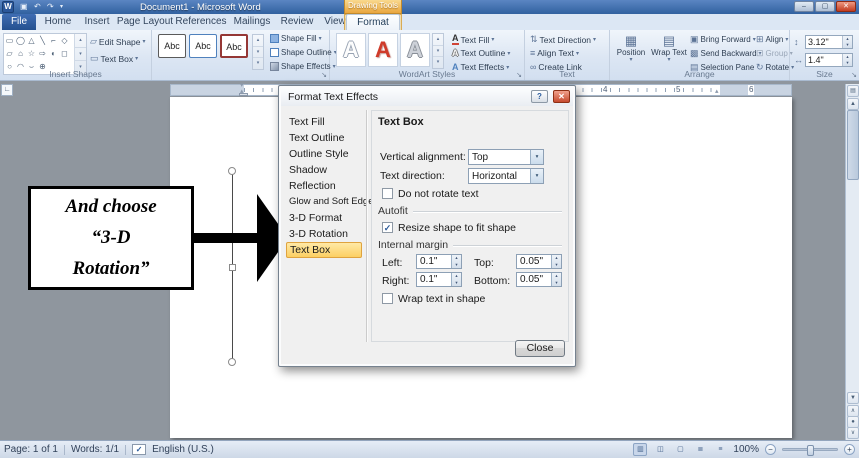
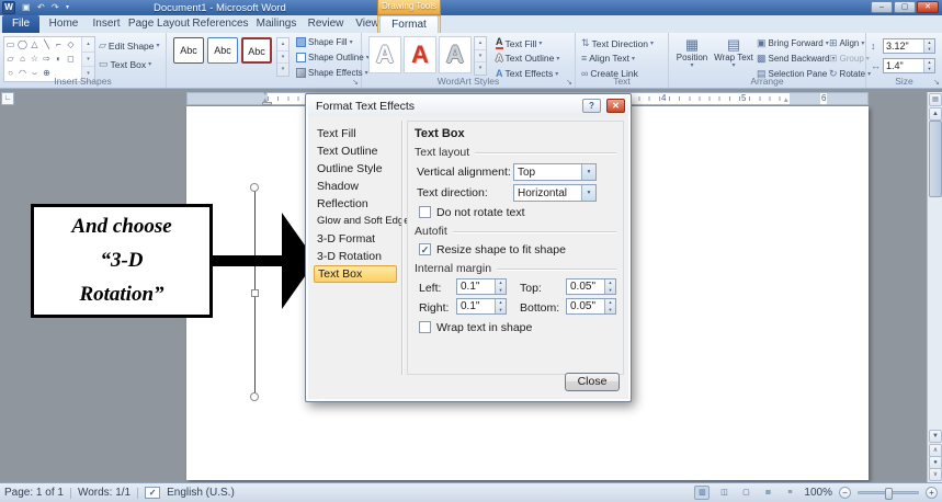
  W
  ▣
  ↶
  ↷
  Document1 - Microsoft Word
  Drawing Tools
  File
  Home
  Insert
  Page Layout
  References
  Mailings
  Review
  View
  Format
  ▭
  ◯
  △
  ╲
  ⌐
  ◇
  ▱
  ⌂
  ☆
  ⇨
  ◐
  ◻
  ○
  ◠
  ⌣
  ⊕
  ▱
  Edit Shape
  ▭
  Text Box
  Insert Shapes
  Abc
  Abc
  Abc
  Shape Fill
  Shape Outline
  Shape Effects
  A
  A
  A
  A
  Text Fill
  A
  Text Outline
  A
  Text Effects
  WordArt Styles
  ⇅
  Text Direction
  ≡
  Align Text
  ∞
  Create Link
  Text
  ▦
  Position
  ▤
  Wrap Text
  ▣
  Bring Forward
  ▩
  Send Backward
  ▤
  Selection Pane
  ⊞
  Align
  ⊡
  Group
  ↻
  Rotate
  Arrange
  ↕
  3.12"
  ↔
  1.4"
  Size
  4
  5
  6
  And choose
  “3-D
  Rotation”
  Format Text Effects
  ?
  ✕
  Text Fill
  Text Outline
  Outline Style
  Shadow
  Reflection
  Glow and Soft Ed
  3-D Format
  3-D Rotation
  Text Box
  Text Box
+ Text layout
  Vertical alignment:
  Top
  Text direction:
  Horizontal
  Do not rotate text
  Autofit
  ✓
  Resize shape to fit shape
  Internal margin
  Left:
  0.1"
  Top:
  0.05"
  Right:
  0.1"
  Bottom:
  0.05"
  Wrap text in shape
  Close
  Page: 1 of 1
  Words: 1/1
  ✓
  English (U.S.)
  100%
  −
  +
